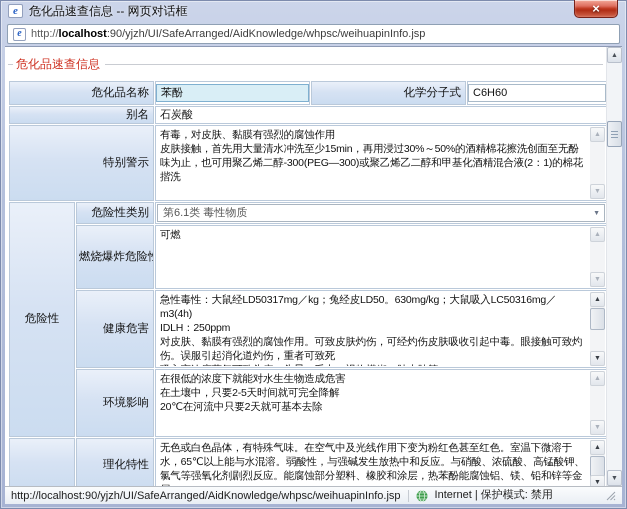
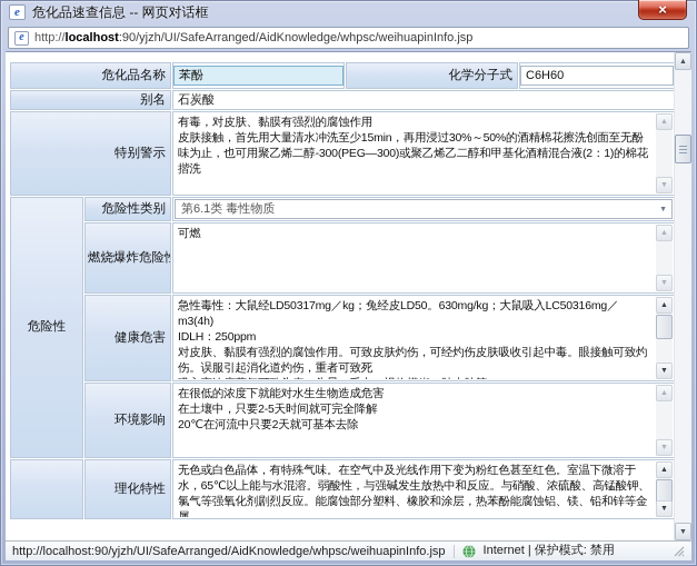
  e
  危化品速查信息 -- 网页对话框
  ×
  e
  http://localhost:90/yjzh/UI/SafeArranged/AidKnowledge/whpsc/weihuapinInfo.jsp
- 危化品速查信息
  危化品名称	苯酚	化学分子式	C6H60
  别名	石炭酸
  特别警示	有毒，对皮肤、黏膜有强烈的腐蚀作用 皮肤接触，首先用大量清水冲洗至少15min，再用浸过30%～50%的酒精棉花擦洗创面至无酚味为止，也可用聚乙烯二醇-300(PEG—300)或聚乙烯乙二醇和甲基化酒精混合液(2：1)的棉花揩洗
  危险性	危险性类别	第6.1类 毒性物质
  燃烧爆炸危险	可燃
  健康危害	急性毒性：大鼠经LD50317mg／kg；兔经皮LD50。630mg/kg；大鼠吸入LC50316mg／m3(4h) IDLH：250ppm 对皮肤、黏膜有强烈的腐蚀作用。可致皮肤灼伤，可经灼伤皮肤吸收引起中毒。眼接触可致灼伤。误服引起消化道灼伤，重者可致死
  环境影响	在很低的浓度下就能对水生生物造成危害 在土壤中，只要2-5天时间就可完全降解 20℃在河流中只要2天就可基本去除
  	理化特性	无色或白色晶体，有特殊气味。在空气中及光线作用下变为粉红色甚至红色。室温下微溶于水，65℃以上能与水混溶。弱酸性，与强碱发生放热中和反应。与硝酸、浓硫酸、高锰酸钾、氯气等强氧化剂剧烈反应。能腐蚀部分塑料、橡胶和涂层，热苯酚能腐蚀铝、镁、铅和锌等金
  http://localhost:90/yjzh/UI/SafeArranged/AidKnowledge/whpsc/weihuapinInfo.jsp
  Internet | 保护模式: 禁用
